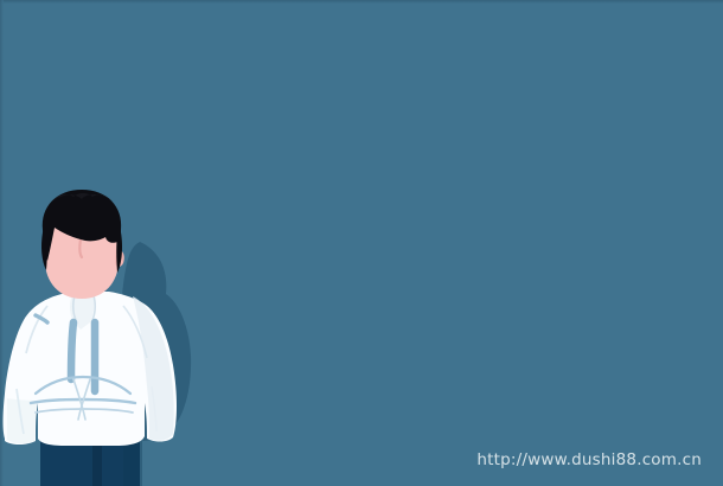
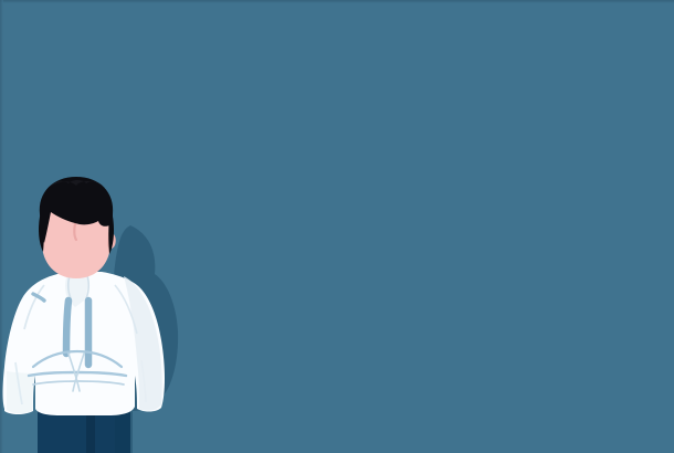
- http://www.dushi88.com.cn
